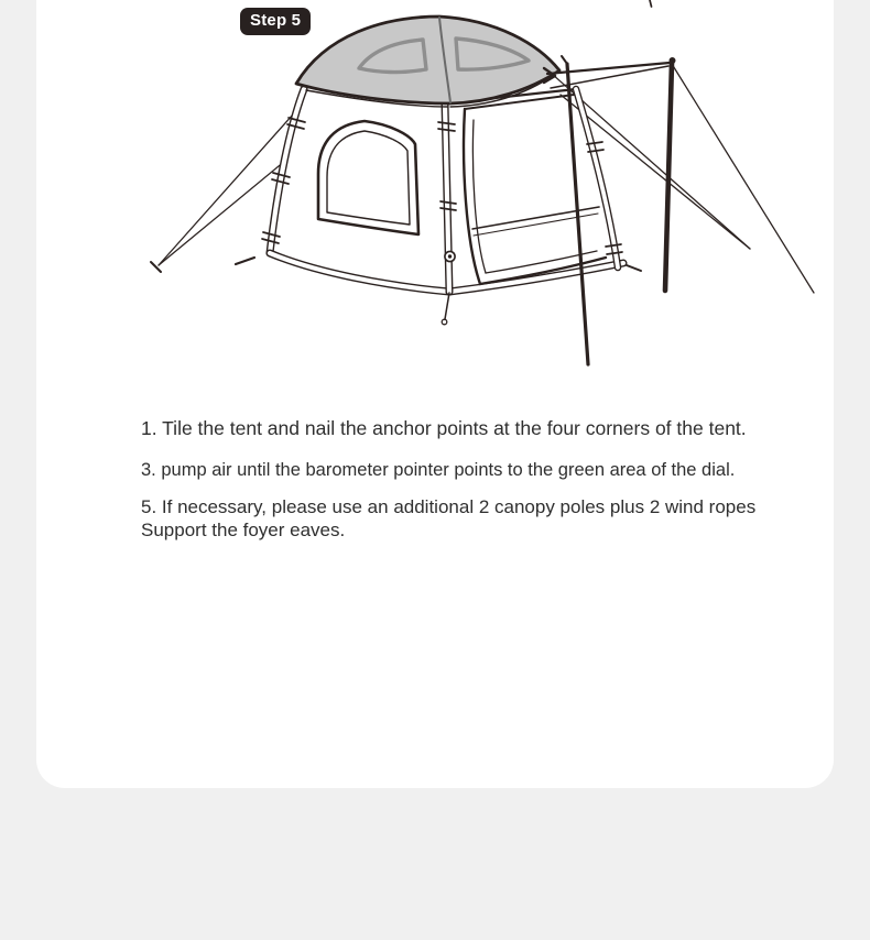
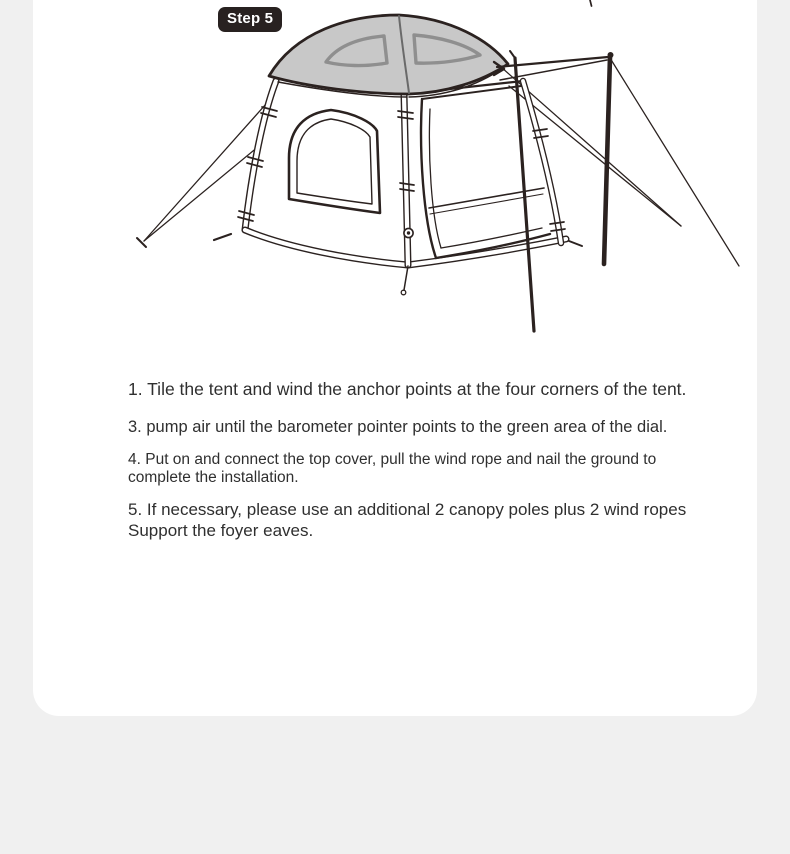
  Step 5
- 1. Tile the tent and nail the anchor points at the four corners of the tent.
+ 1. Tile the tent and wind the anchor points at the four corners of the tent.
  3. pump air until the barometer pointer points to the green area of the dial.
+ 4. Put on and connect the top cover, pull the wind rope and nail the ground to
+ complete the installation.
  5. If necessary, please use an additional 2 canopy poles plus 2 wind ropes
  Support the foyer eaves.
